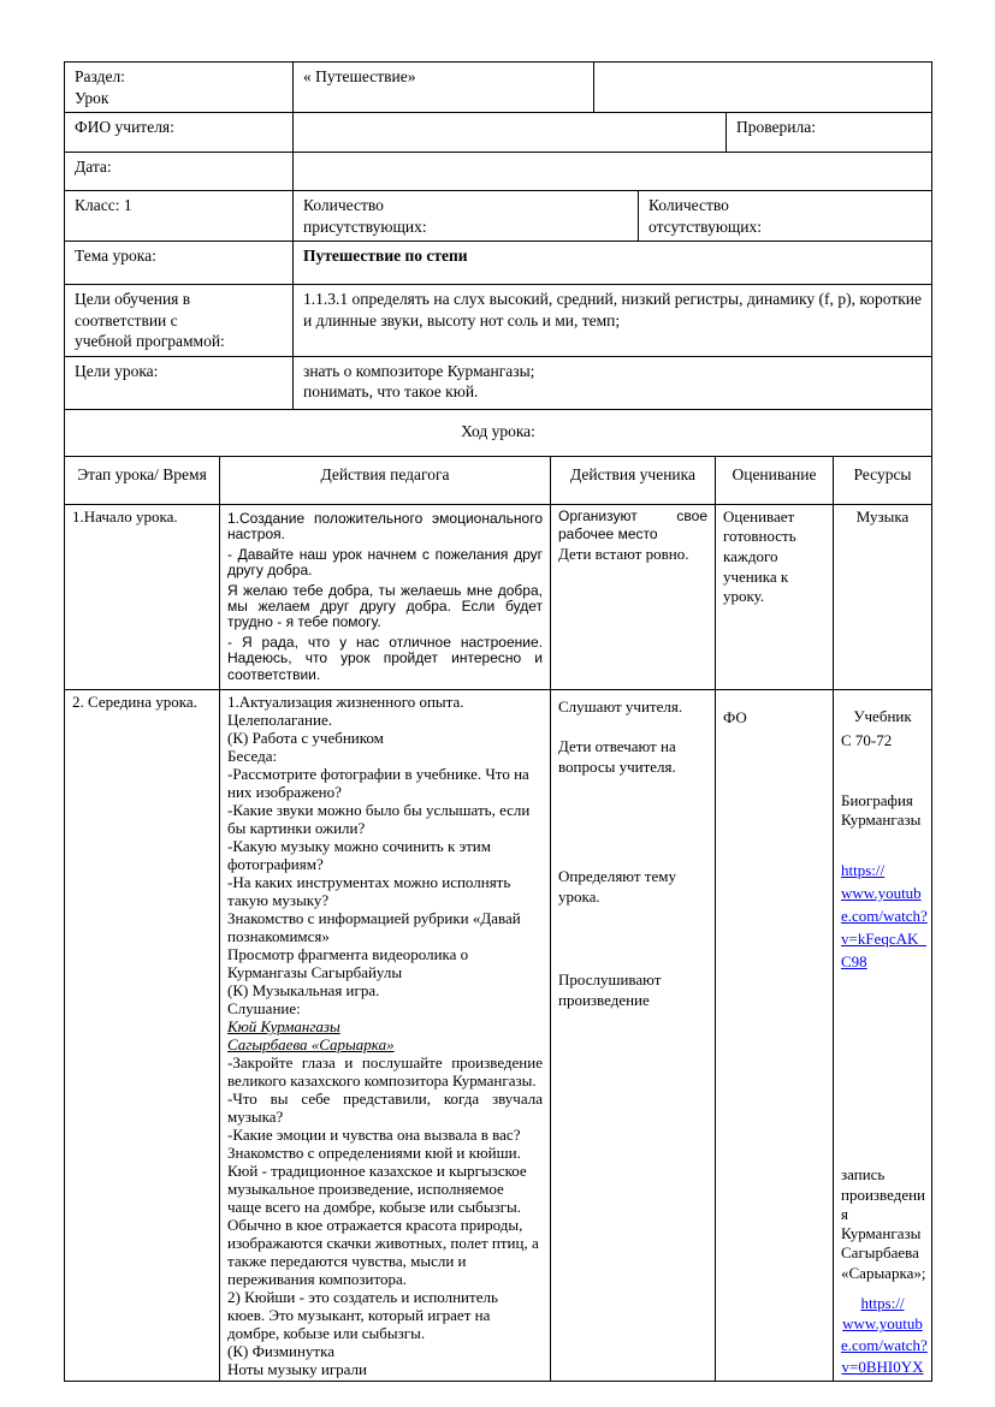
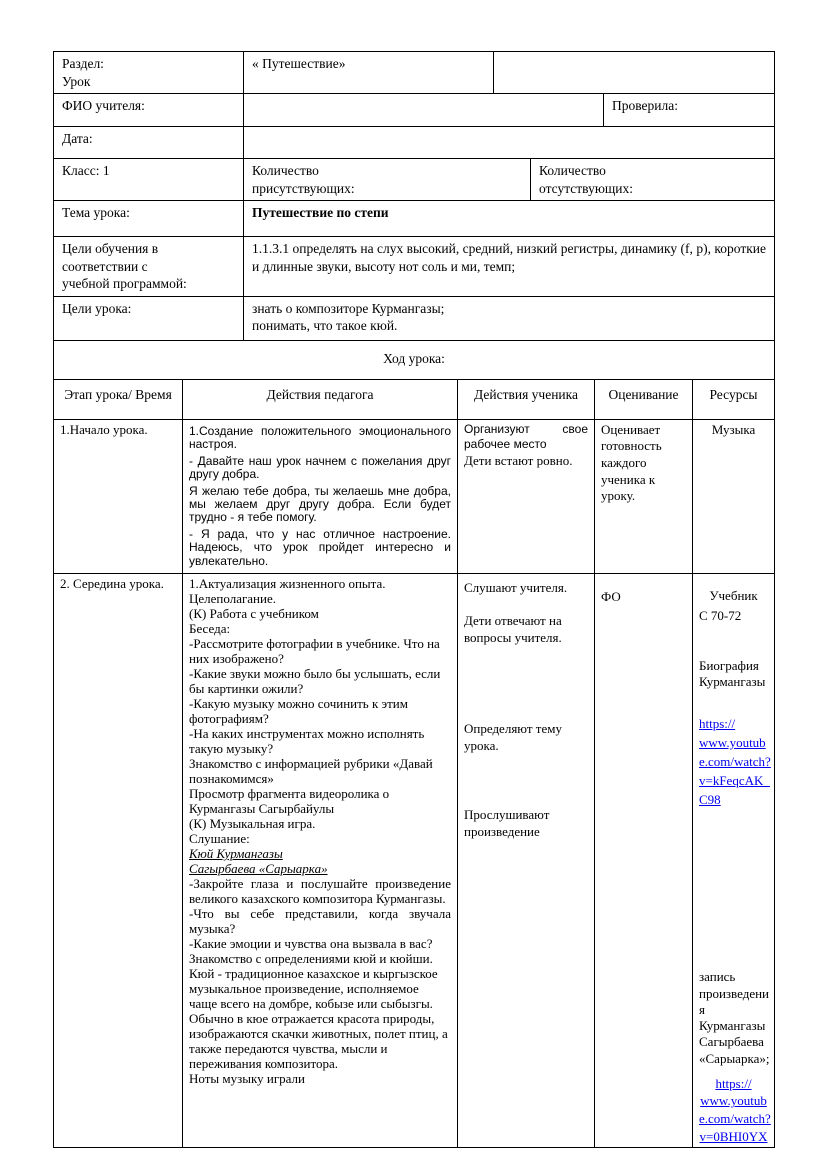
  Раздел:
  Урок
  « Путешествие»
  ФИО учителя:
  Проверила:
  Дата:
  Класс: 1
  Количество
  присутствующих:
  Количество
  отсутствующих:
  Тема урока:
  Путешествие по степи
  Цели обучения в соответствии с
  учебной программой:
  1.1.3.1 определять на слух высокий, средний, низкий регистры, динамику (f, p), короткие и длинные звуки, высоту нот соль и ми, темп;
  Цели урока:
  знать о композиторе Курмангазы;
  понимать, что такое кюй.
  Ход урока:
  Этап урока/ Время
  Действия педагога
  Действия ученика
  Оценивание
  Ресурсы
  1.Начало урока.
  1.Создание положительного эмоционального настроя.
  - Давайте наш урок начнем с пожелания друг другу добра.
  Я желаю тебе добра, ты желаешь мне добра, мы желаем друг другу добра. Если будет трудно - я тебе помогу.
- - Я рада, что у нас отличное настроение. Надеюсь, что урок пройдет интересно и соответствии.
+ - Я рада, что у нас отличное настроение. Надеюсь, что урок пройдет интересно и увлекательно.
  Организуют свое рабочее место
  Дети встают ровно.
  Оценивает готовность каждого ученика к уроку.
  Музыка
  2. Середина урока.
  1.Актуализация жизненного опыта.
  Целеполагание.
  (К) Работа с учебником
  Беседа:
  -Рассмотрите фотографии в учебнике. Что на
  них изображено?
  -Какие звуки можно было бы услышать, если
  бы картинки ожили?
  -Какую музыку можно сочинить к этим
  фотографиям?
  -На каких инструментах можно исполнять
  такую музыку?
  Знакомство с информацией рубрики «Давай
  познакомимся»
  Просмотр фрагмента видеоролика о
  Курмангазы Сагырбайулы
  (К) Музыкальная игра.
  Слушание:
  Кюй Курмангазы
  Сагырбаева «Сарыарка»
  -Закройте глаза и послушайте произведение великого казахского композитора Курмангазы.
  -Что вы себе представили, когда звучала музыка?
  -Какие эмоции и чувства она вызвала в вас?
  Знакомство с определениями кюй и кюйши.
  Кюй - традиционное казахское и кыргызское
  музыкальное произведение, исполняемое
  чаще всего на домбре, кобызе или сыбызгы.
  Обычно в кюе отражается красота природы,
  изображаются скачки животных, полет птиц, а
  также передаются чувства, мысли и
  переживания композитора.
- 2) Кюйши - это создатель и исполнитель
- кюев. Это музыкант, который играет на
- домбре, кобызе или сыбызгы.
- (К) Физминутка
  Ноты музыку играли
  Слушают учителя.
  Дети отвечают на вопросы учителя.
  Определяют тему урока.
  Прослушивают произведение
  ФО
  Учебник
  С 70-72
  Биография
  Курмангазы
  https://
  www.youtub
  e.com/watch?
  v=kFeqcAK_
  C98
  запись
  произведени
  я
  Курмангазы
  Сагырбаева
  «Сарыарка»;
  https://
  www.youtub
  e.com/watch?
  v=0BHI0YX
